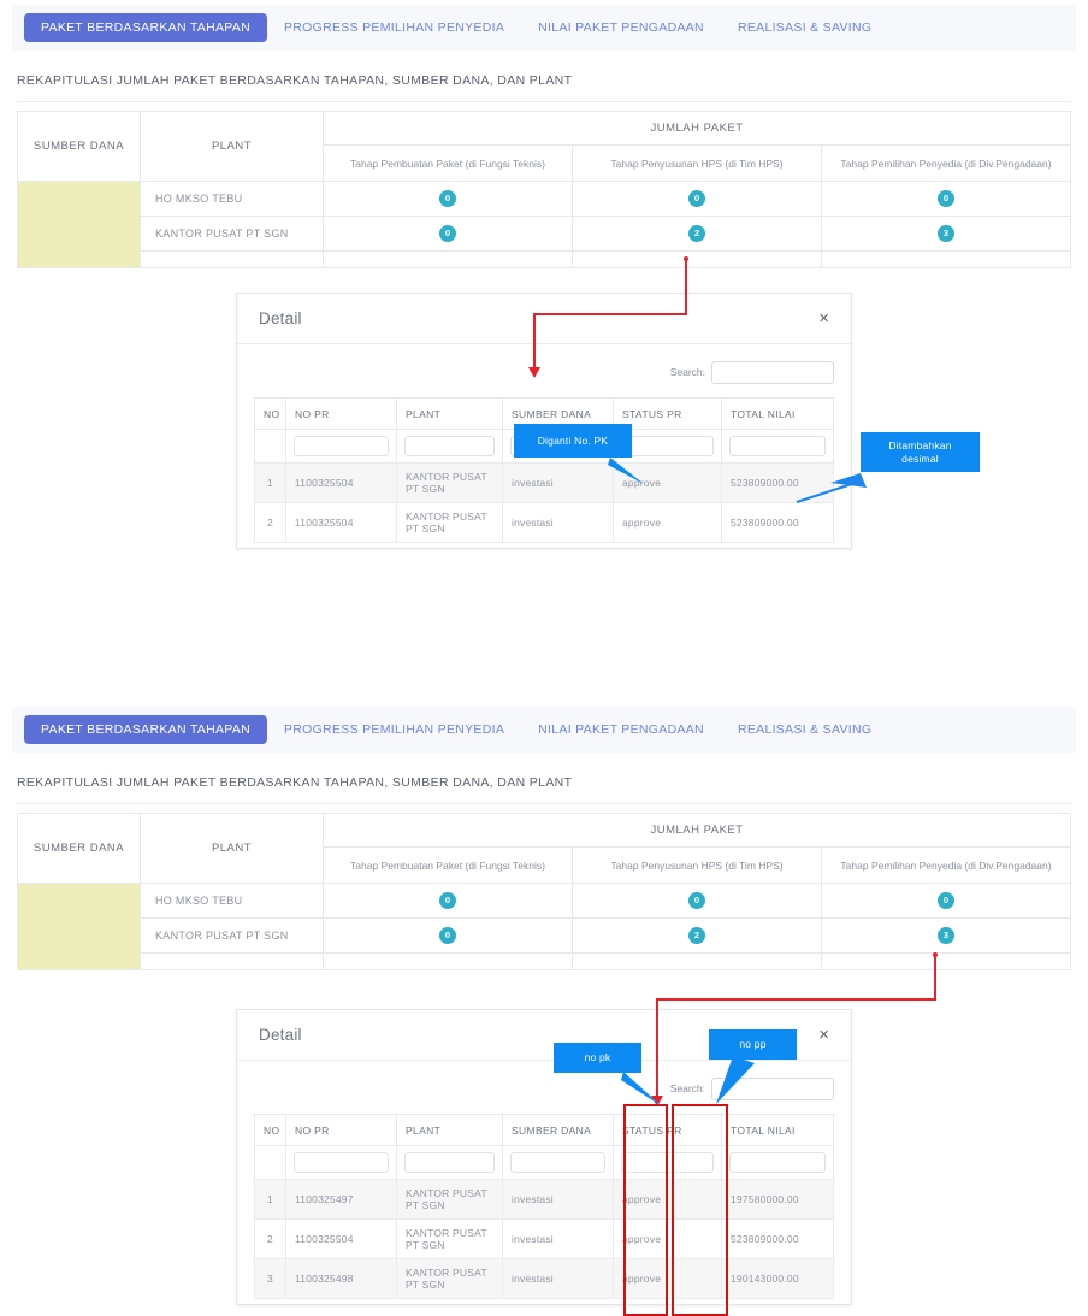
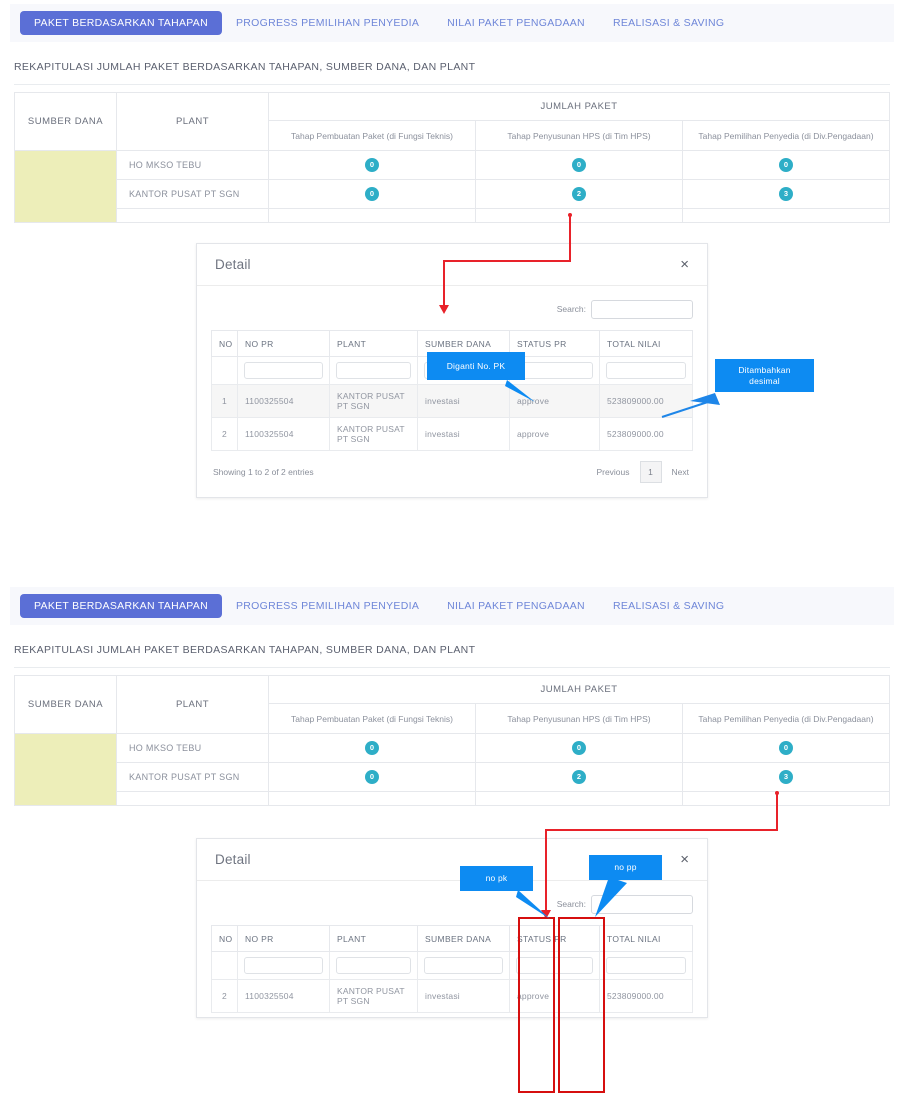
  PAKET BERDASARKAN TAHAPAN
  PROGRESS PEMILIHAN PENYEDIA
  NILAI PAKET PENGADAAN
  REALISASI & SAVING
  REKAPITULASI JUMLAH PAKET BERDASARKAN TAHAPAN, SUMBER DANA, DAN PLANT
  SUMBER DANA	PLANT	JUMLAH PAKET
  Tahap Pembuatan Paket (di Fungsi Teknis)	Tahap Penyusunan HPS (di Tim HPS)	Tahap Pemilihan Penyedia (di Div.Pengadaan)
  	HO MKSO TEBU	0	0	0
  KANTOR PUSAT PT SGN	0	2	3
  Detail
  ×
  Search:
  NO	NO PR	PLANT	SUMBER DANA	STATUS PR	TOTAL NILAI
  1	1100325504	KANTOR PUSAT PT SGN	investasi	appove	523809000.00
  2	1100325504	KANTOR PUSAT PT SGN	investasi	approve	523809000.00
+ Showing 1 to 2 of 2 entries
+ Previous
+ 1
+ Next
  Diganti No. PK
  Ditambahkan
  desimal
  PAKET BERDASARKAN TAHAPAN
  PROGRESS PEMILIHAN PENYEDIA
  NILAI PAKET PENGADAAN
  REALISASI & SAVING
  REKAPITULASI JUMLAH PAKET BERDASARKAN TAHAPAN, SUMBER DANA, DAN PLANT
  SUMBER DANA	PLANT	JUMLAH PAKET
  Tahap Pembuatan Paket (di Fungsi Teknis)	Tahap Penyusunan HPS (di Tim HPS)	Tahap Pemilihan Penyedia (di Div.Pengadaan)
  	HO MKSO TEBU	0	0	0
  KANTOR PUSAT PT SGN	0	2	3
  Detail
  ×
  Search:
  NO	NO PR	PLANT	SUMBER DANA	STATUS PR	TOTAL NILAI
- 1	1100325497	KANTOR PUSAT PT SGN	investasi	approve	197580000.00
  2	1100325504	KANTOR PUSAT PT SGN	investasi	approve	523809000.00
- 3	1100325498	KANTOR PUSAT PT SGN	investasi	approve	190143000.00
  no pk
  no pp
